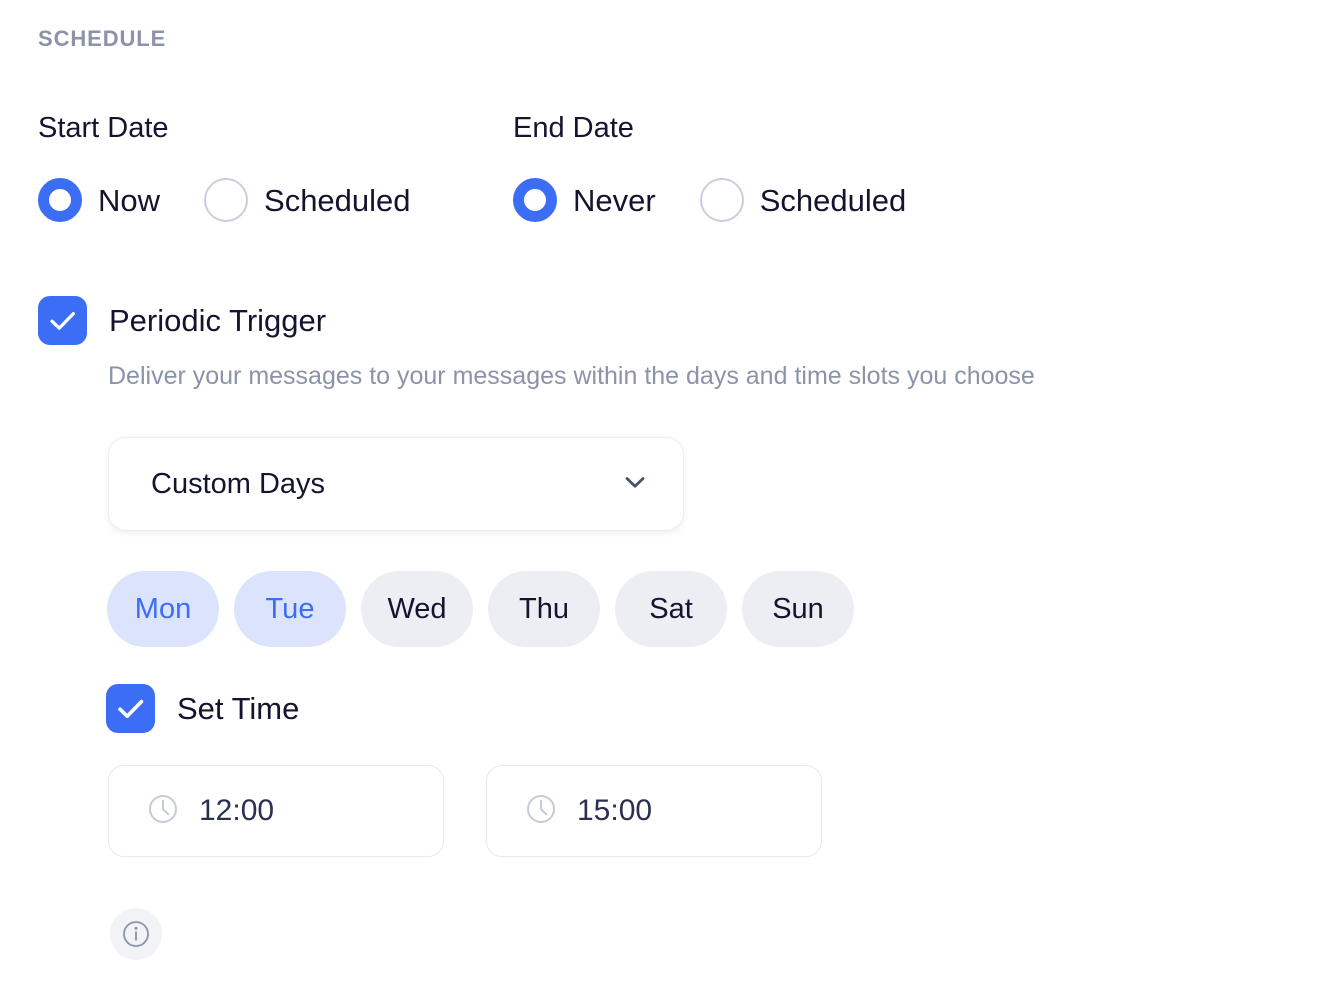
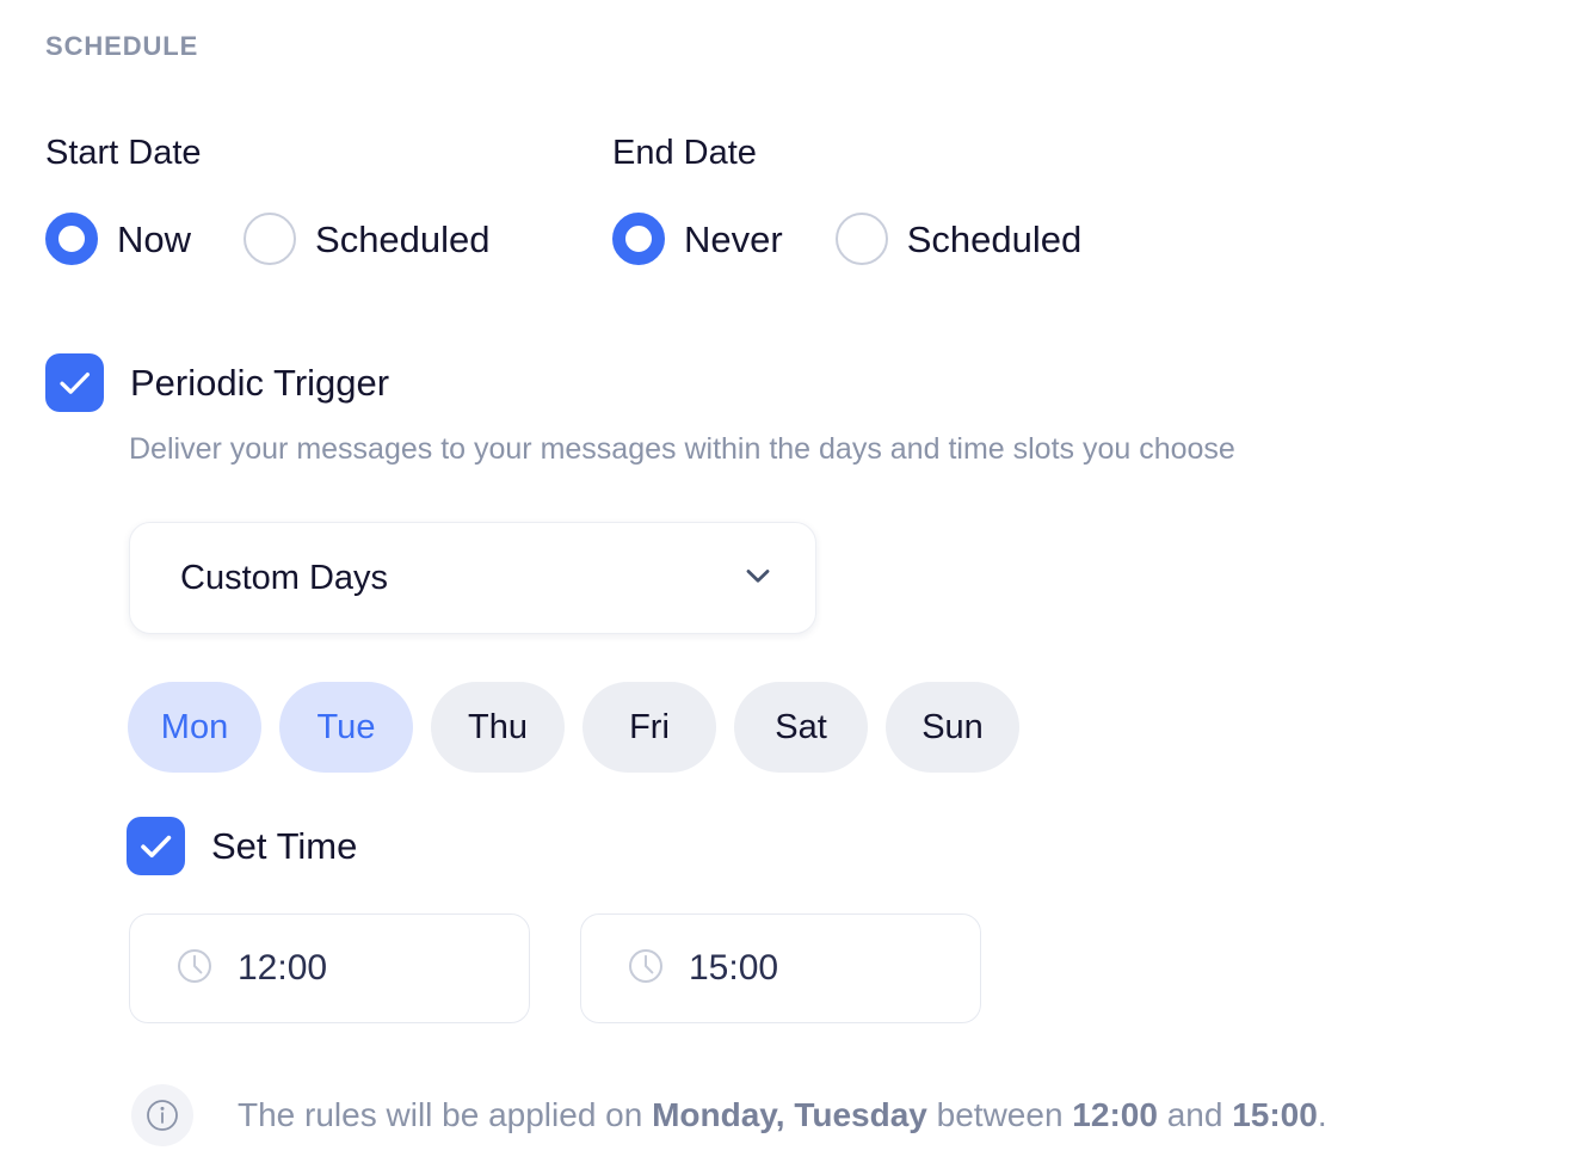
  SCHEDULE
  Start Date
  Now
  Scheduled
  End Date
  Never
  Scheduled
  Periodic Trigger
  Deliver your messages to your messages within the days and time slots you choose
  Custom Days
  Mon
  Tue
- Wed
  Thu
+ Fri
  Sat
  Sun
  Set Time
  12:00
  15:00
+ The rules will be applied on Monday, Tuesday between 12:00 and 15:00.
